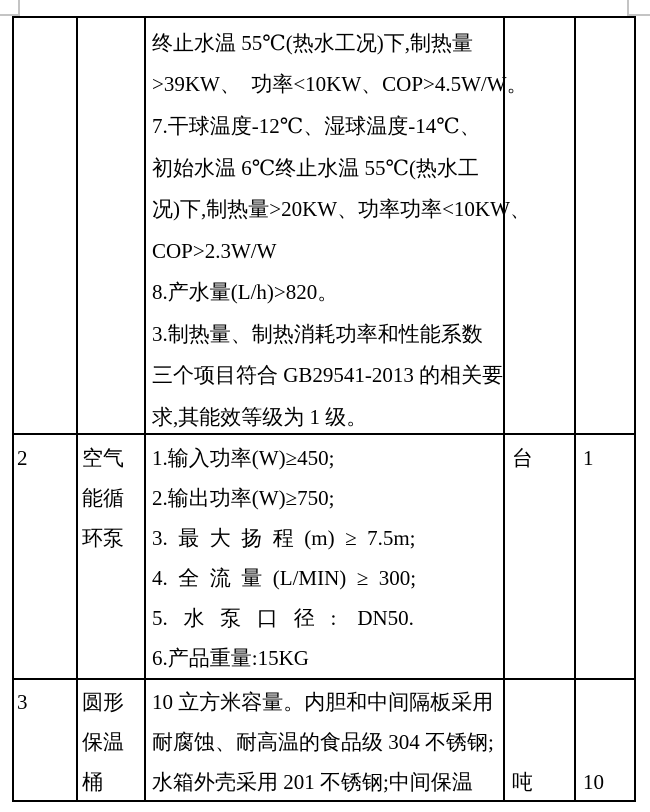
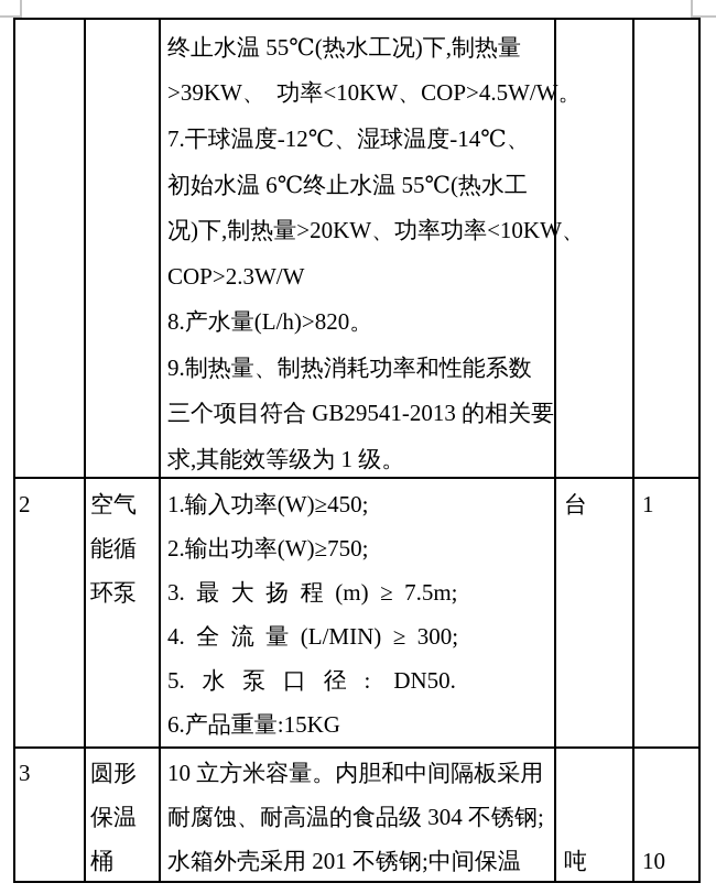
  终止水温 55℃(热水工况)下,制热量
  >39KW、 功率<10KW、COP>4.5W/W。
  7.干球温度-12℃、湿球温度-14℃、
  初始水温 6℃终止水温 55℃(热水工
  况)下,制热量>20KW、功率功率<10KW、
  COP>2.3W/W
  8.产水量(L/h)>820。
- 3.制热量、制热消耗功率和性能系数
+ 9.制热量、制热消耗功率和性能系数
  三个项目符合 GB29541-2013 的相关要
  求,其能效等级为 1 级。
  2
  空气
  能循
  环泵
  1.输入功率(W)≥450;
  2.输出功率(W)≥750;
  3. 最 大 扬 程 (m) ≥ 7.5m;
  4. 全 流 量 (L/MIN) ≥ 300;
  5. 水 泵 口 径 : DN50.
  6.产品重量:15KG
  台
  1
  3
  圆形
  保温
  桶
  10 立方米容量。内胆和中间隔板采用
  耐腐蚀、耐高温的食品级 304 不锈钢;
  水箱外壳采用 201 不锈钢;中间保温
  吨
  10
